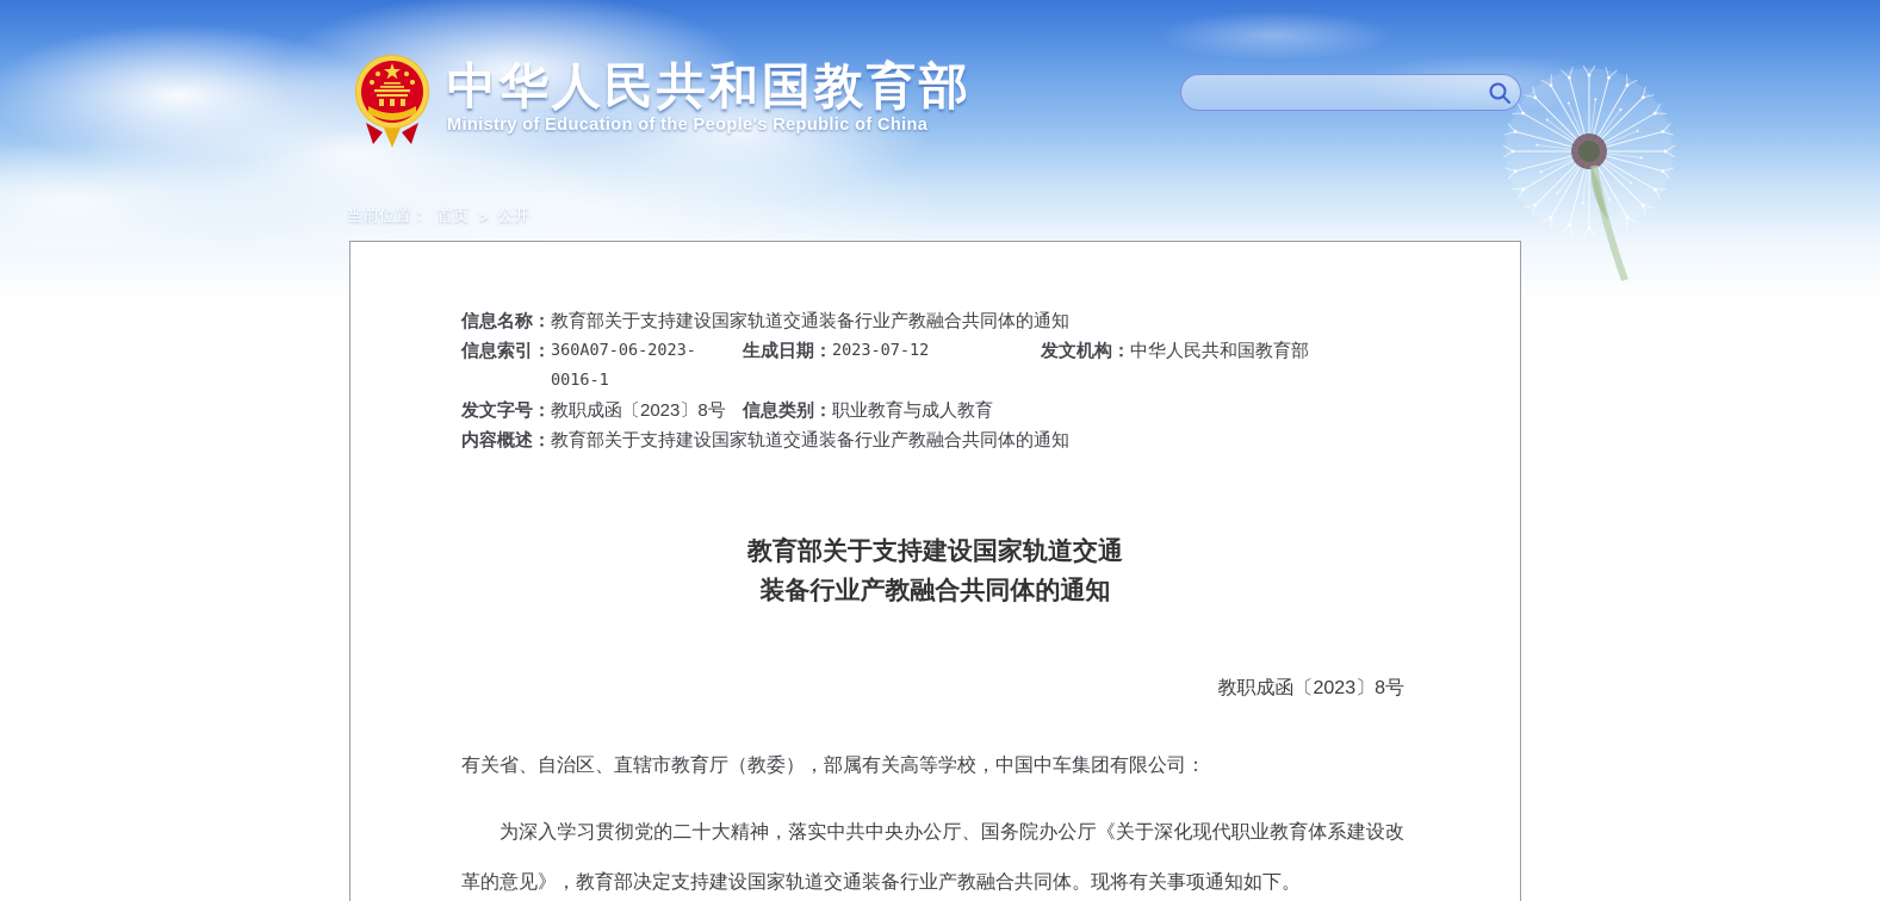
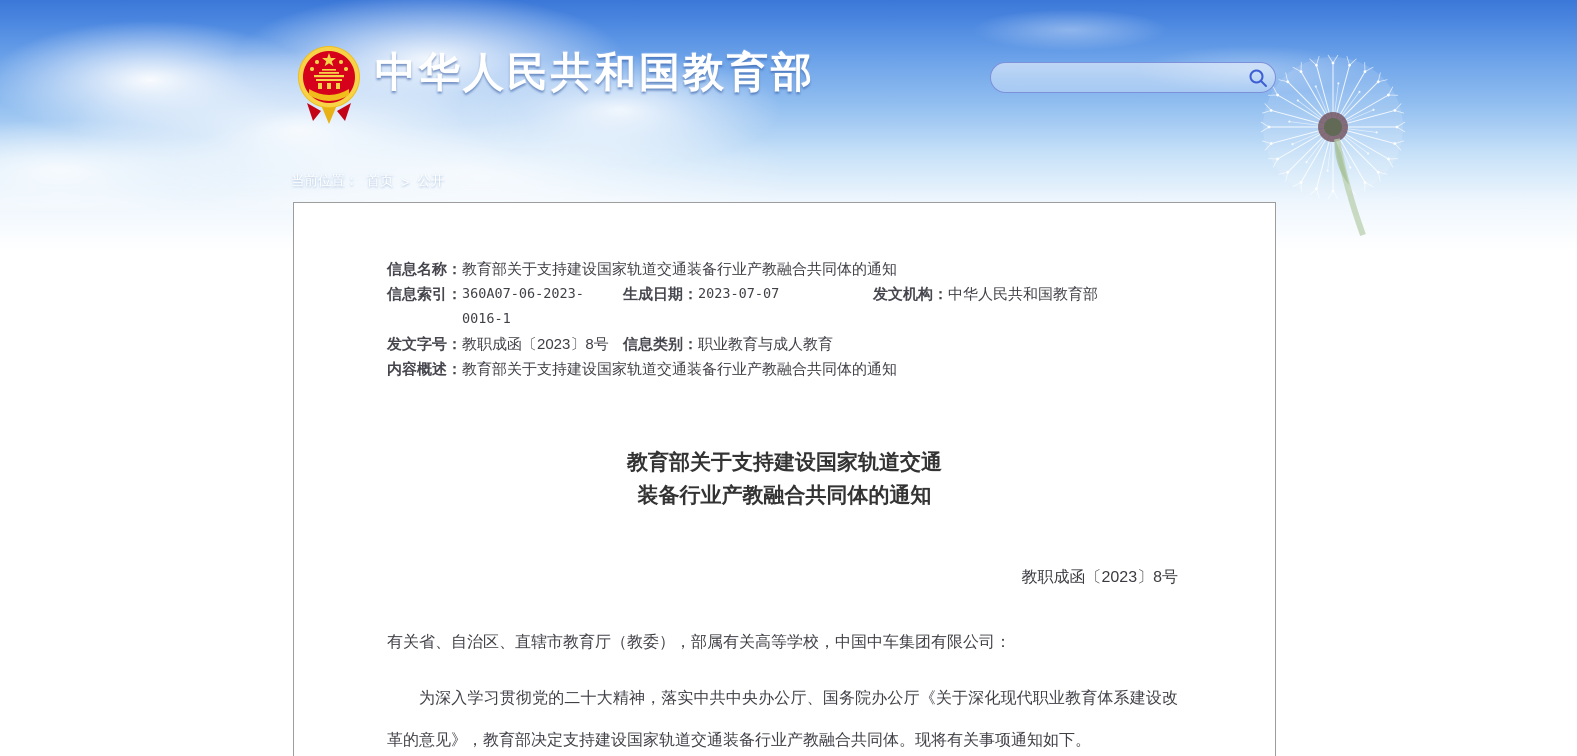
  中华人民共和国教育部
- Ministry of Education of the People's Republic of China
  当前位置：
  首页
  >
  公开
  信息名称：
  教育部关于支持建设国家轨道交通装备行业产教融合共同体的通知
  信息索引：
  360A07-06-2023-0016-1
  生成日期：
- 2023-07-12
+ 2023-07-07
  发文机构：
  中华人民共和国教育部
  发文字号：
  教职成函〔2023〕8号
  信息类别：
  职业教育与成人教育
  内容概述：
  教育部关于支持建设国家轨道交通装备行业产教融合共同体的通知
  教育部关于支持建设国家轨道交通
  装备行业产教融合共同体的通知
  教职成函〔2023〕8号
  有关省、自治区、直辖市教育厅（教委），部属有关高等学校，中国中车集团有限公司：
  为深入学习贯彻党的二十大精神，落实中共中央办公厅、国务院办公厅《关于深化现代职业教育体系建设改革的意见》，教育部决定支持建设国家轨道交通装备行业产教融合共同体。现将有关事项通知如下。
